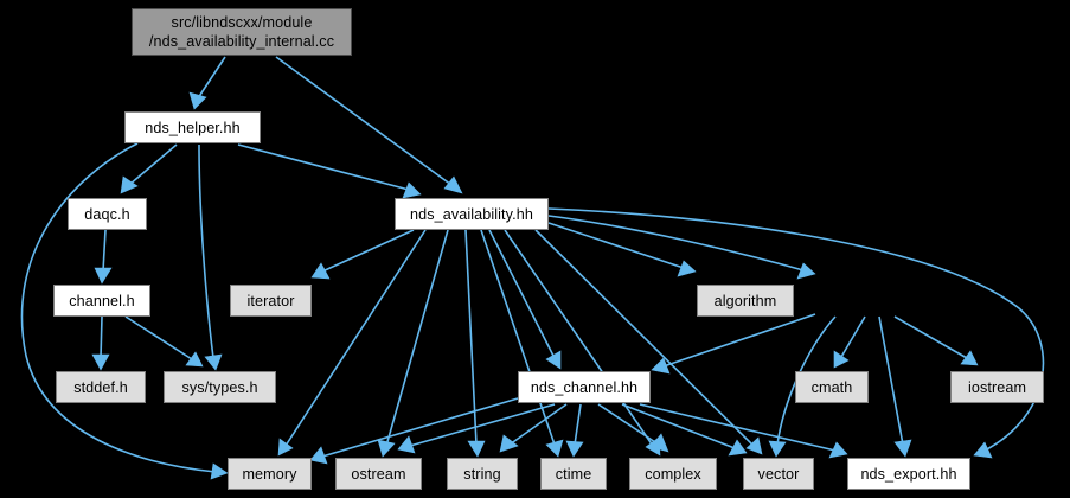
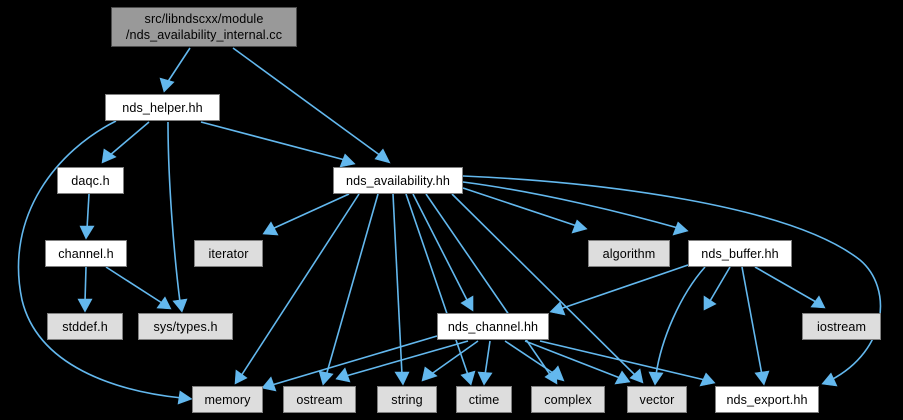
  src/libndscxx/module
  /nds_availability_internal.cc
  nds_helper.hh
  daqc.h
  nds_availability.hh
  channel.h
  iterator
  algorithm
+ nds_buffer.hh
  stddef.h
  sys/types.h
  nds_channel.hh
- cmath
  iostream
  memory
  ostream
  string
  ctime
  complex
  vector
  nds_export.hh
